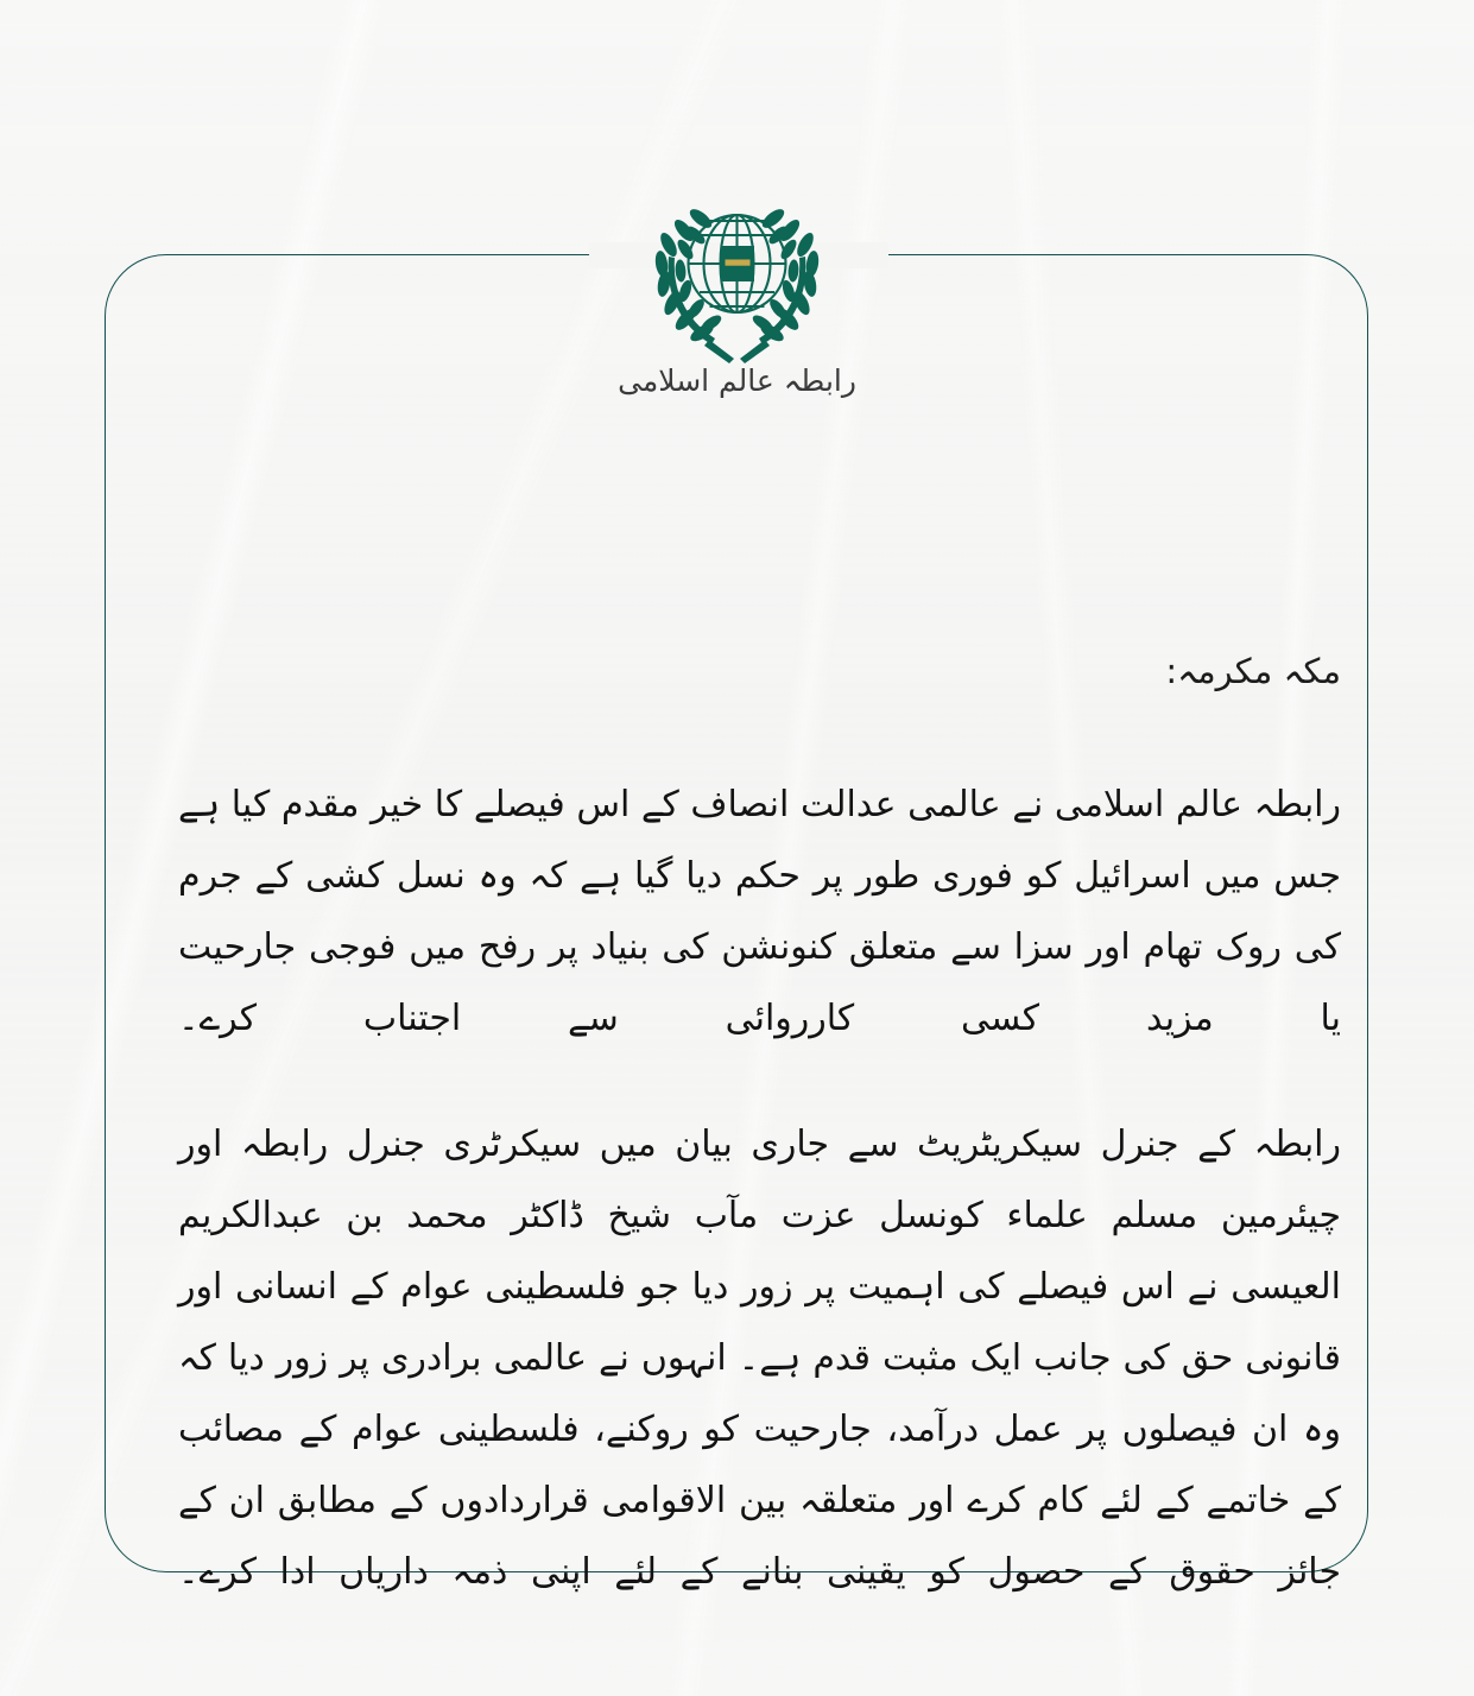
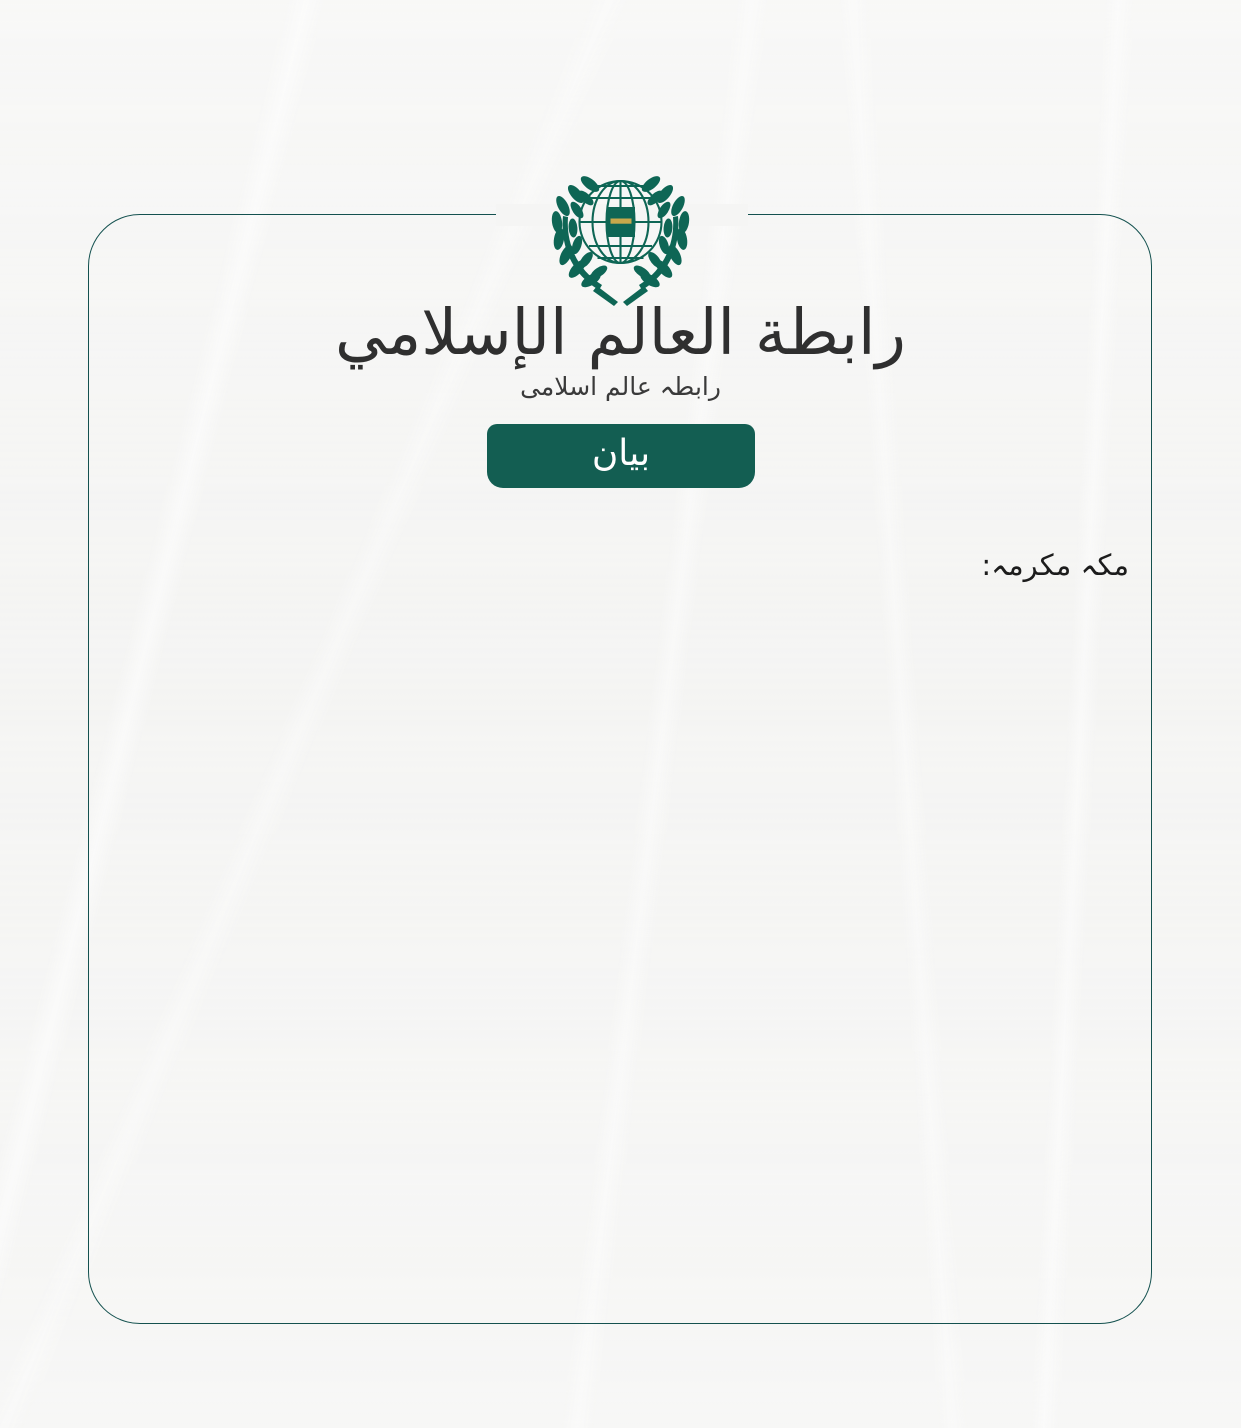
+ رابطة العالم الإسلامي
  رابطہ عالم اسلامی
+ بیان
  مکہ مکرمہ:
- رابطہ عالم اسلامی نے عالمی عدالت انصاف کے اس فیصلے کا خیر مقدم کیا ہے جس میں اسرائیل کو فوری طور پر حکم دیا گیا ہے کہ وہ نسل کشی کے جرم کی روک تھام اور سزا سے متعلق کنونشن کی بنیاد پر رفح میں فوجی جارحیت یا مزید کسی کارروائی سے اجتناب کرے۔
- رابطہ کے جنرل سیکریٹریٹ سے جاری بیان میں سیکرٹری جنرل رابطہ اور چیئرمین مسلم علماء کونسل عزت مآب شیخ ڈاکٹر محمد بن عبدالکریم العیسی نے اس فیصلے کی اہمیت پر زور دیا جو فلسطینی عوام کے انسانی اور قانونی حق کی جانب ایک مثبت قدم ہے۔ انہوں نے عالمی برادری پر زور دیا کہ وہ ان فیصلوں پر عمل درآمد، جارحیت کو روکنے، فلسطینی عوام کے مصائب کے خاتمے کے لئے کام کرے اور متعلقہ بین الاقوامی قراردادوں کے مطابق ان کے جائز حقوق کے حصول کو یقینی بنانے کے لئے اپنی ذمہ داریاں ادا کرے۔
